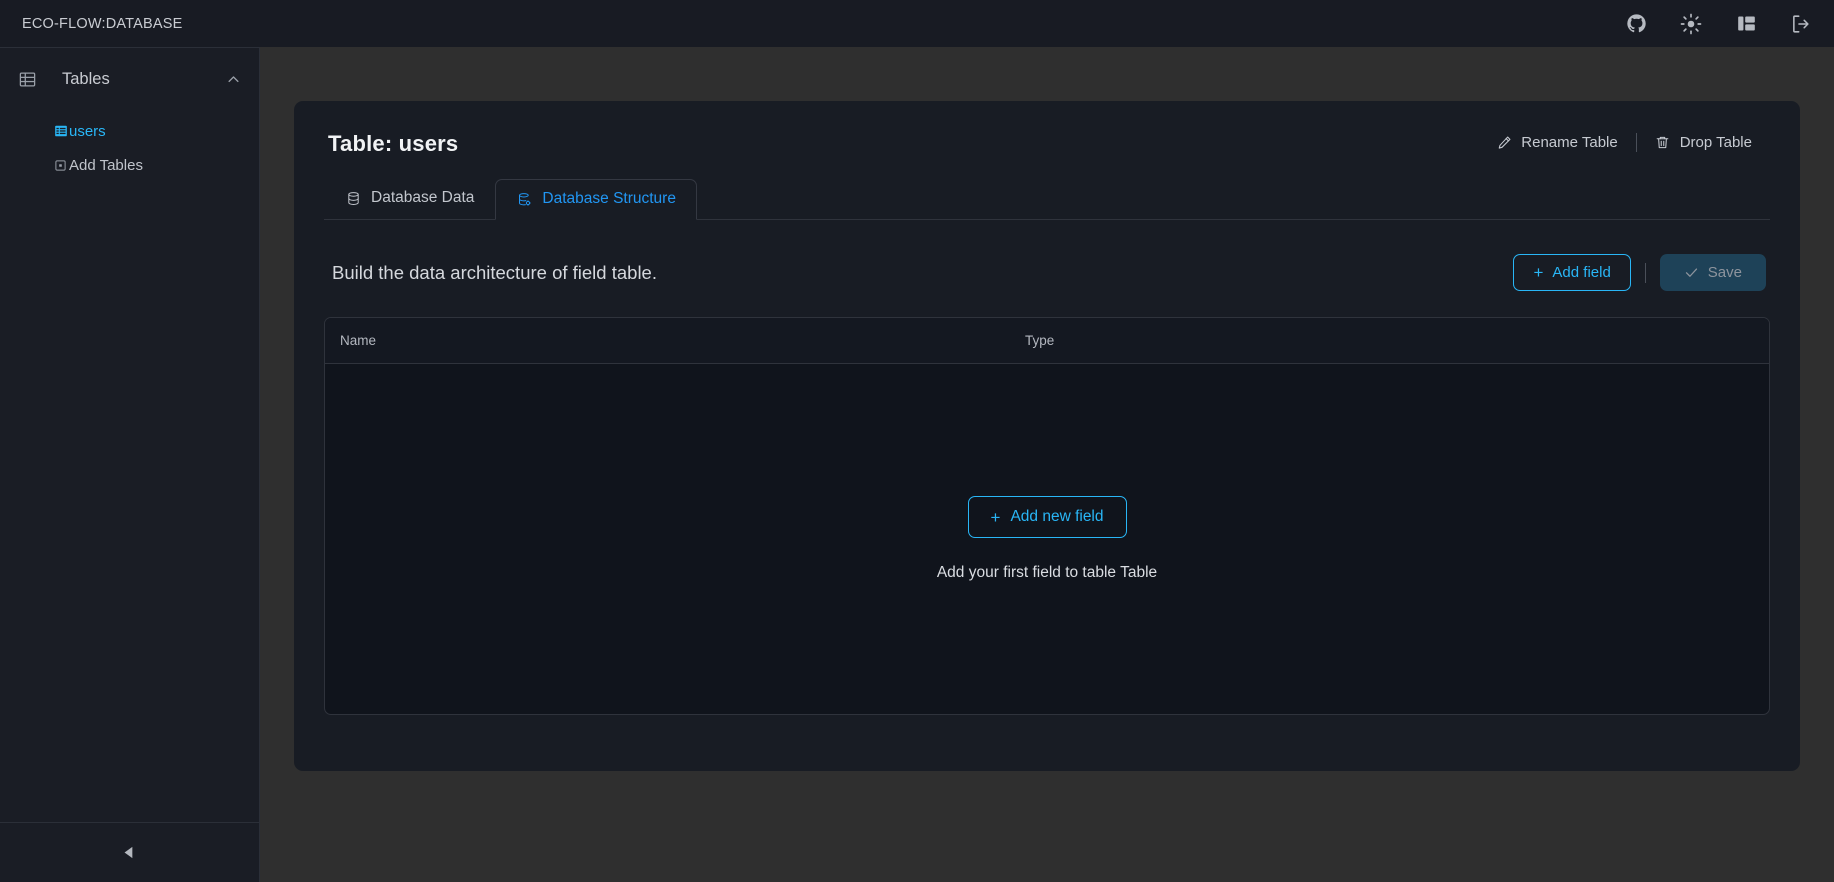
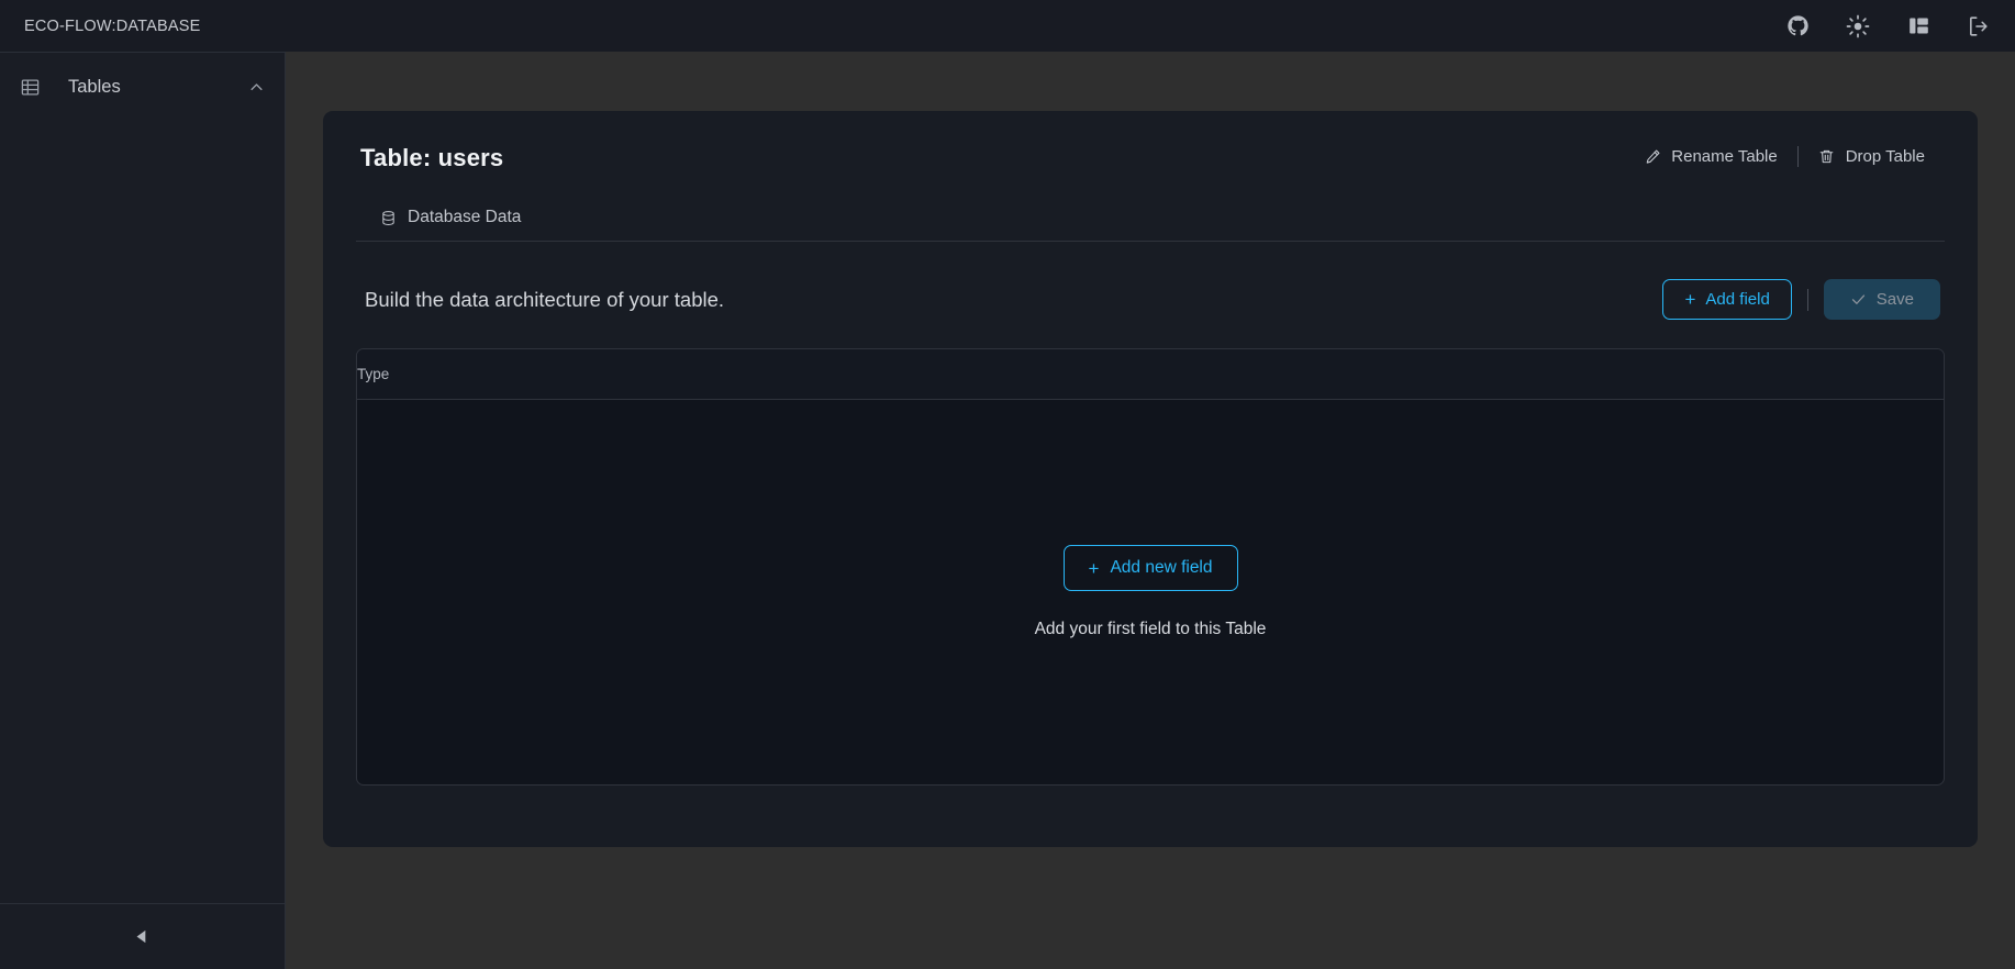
  ECO-FLOW:DATABASE
  Tables
- users
- Add Tables
  Table: users
  Rename Table
  Drop Table
  Database Data
- Database Structure
- Build the data architecture of field table.
+ Build the data architecture of your table.
  +
  Add field
  Save
- Name
  Type
  +
  Add new field
- Add your first field to table Table
+ Add your first field to this Table
